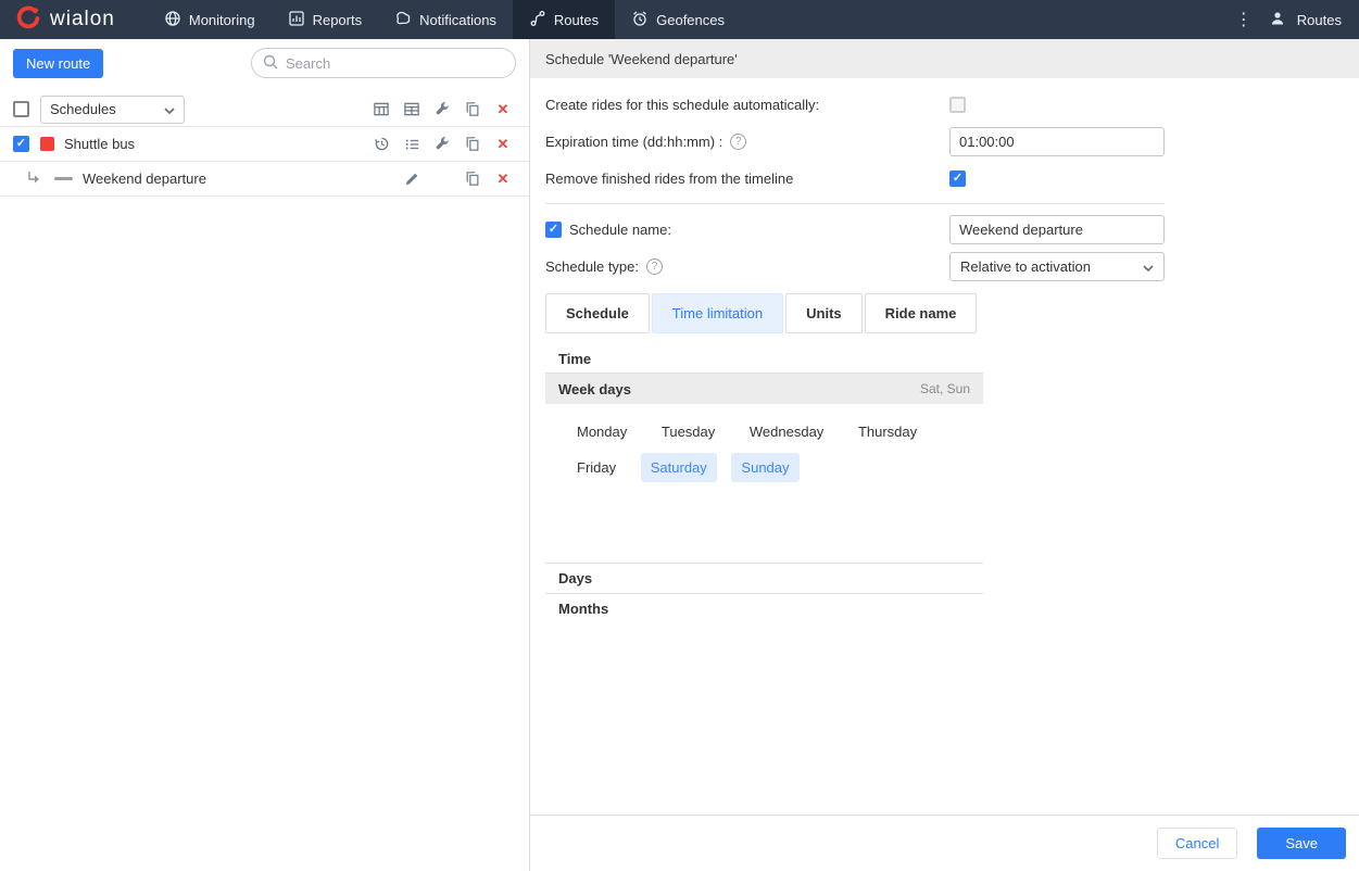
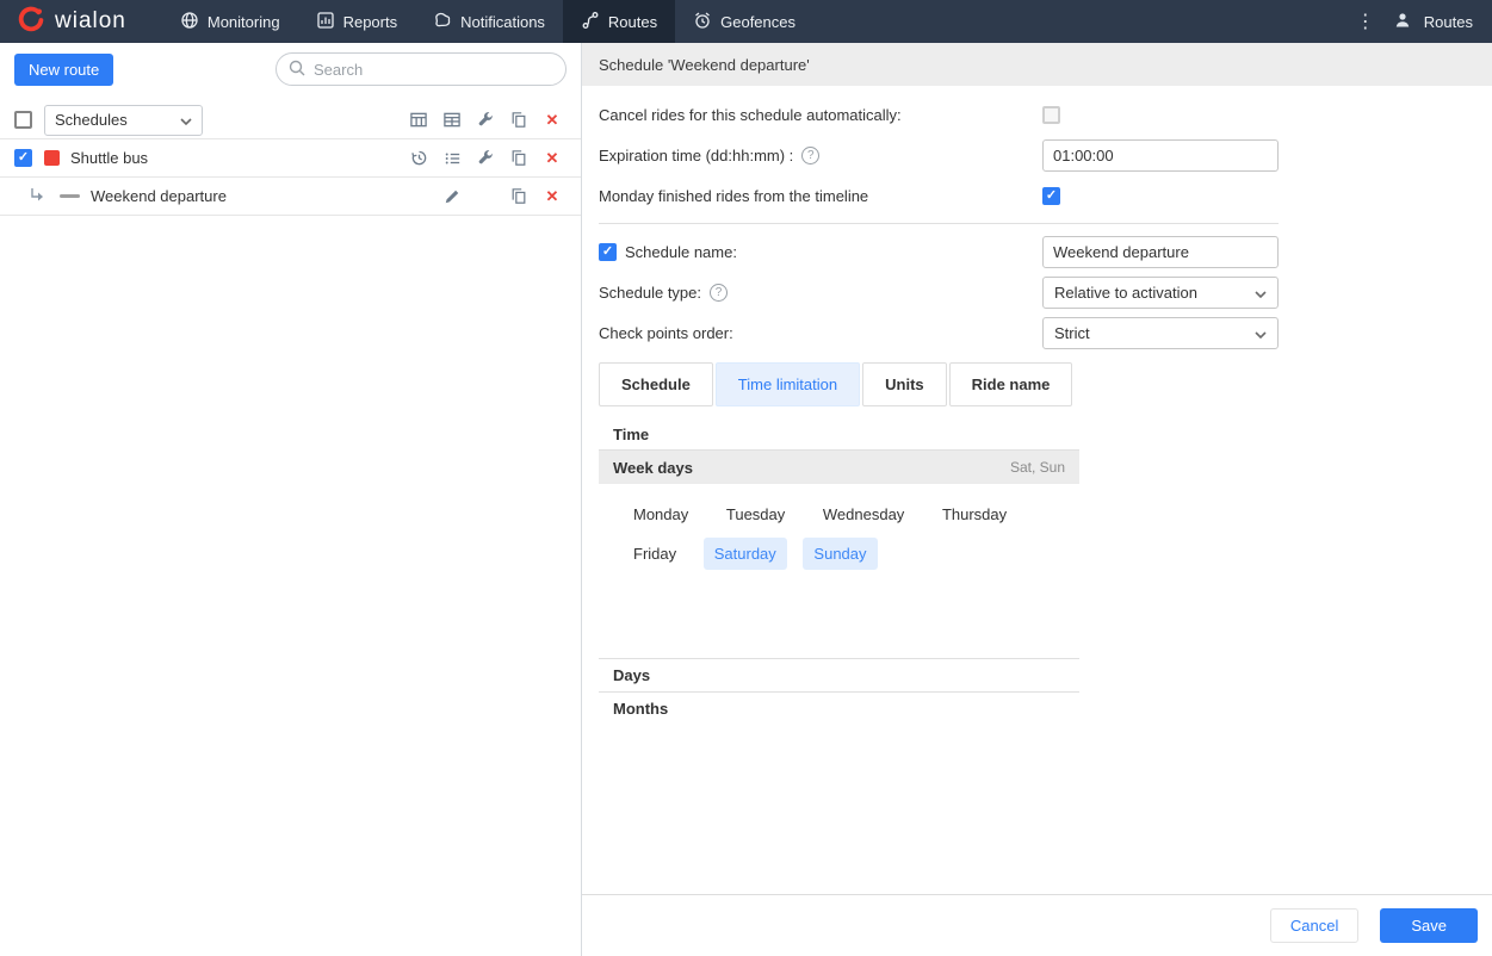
  wialon
  Monitoring
  Reports
  Notifications
  Routes
  Geofences
  ⋮
  Routes
  New route
  Search
  Schedules
  ✕
  ✓
  Shuttle bus
  ✕
  Weekend departure
  ✕
  Schedule 'Weekend departure'
- Create rides for this schedule automatically:
+ Cancel rides for this schedule automatically:
  Expiration time (dd:hh:mm) :
  ?
  01:00:00
- Remove finished rides from the timeline
+ Monday finished rides from the timeline
  ✓
  ✓
  Schedule name:
  Weekend departure
  Schedule type:
  ?
  Relative to activation
+ Check points order:
+ Strict
  Schedule
  Time limitation
  Units
  Ride name
  Time
  Week days
  Sat, Sun
  Monday Tuesday Wednesday Thursday
  Friday Saturday Sunday
  Days
  Months
  Cancel
  Save
